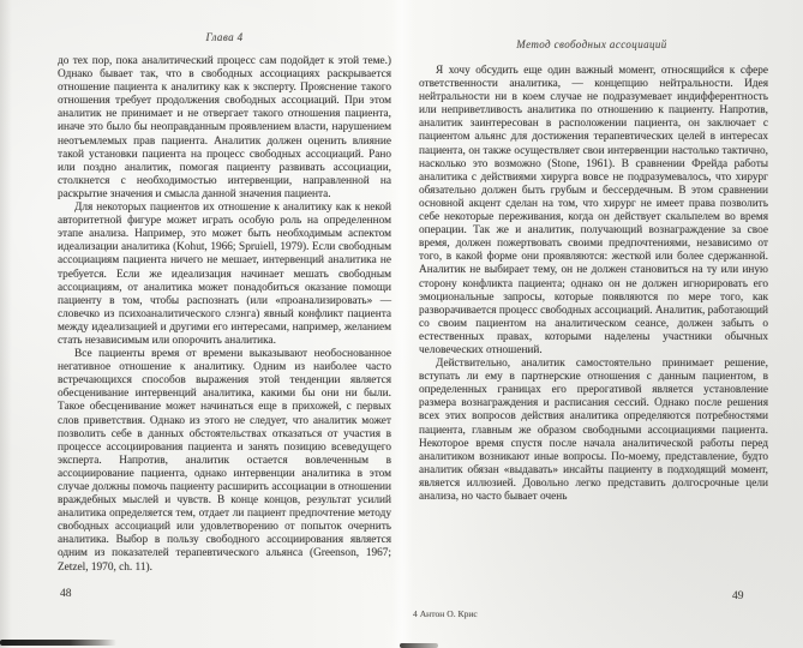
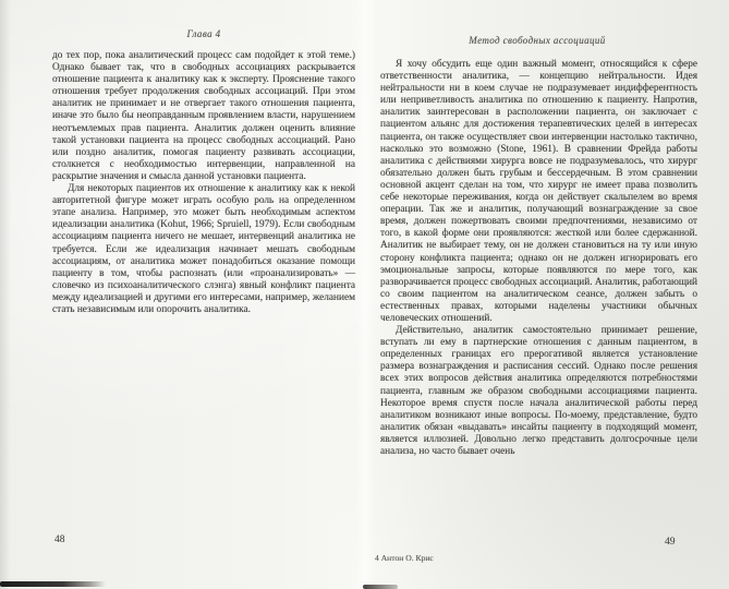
  Глава 4
- до тех пор, пока аналитический процесс сам подойдет к этой теме.) Однако бывает так, что в свободных ассоциациях раскрывается отношение пациента к аналитику как к эксперту. Прояснение такого отношения требует продолжения свободных ассоциаций. При этом аналитик не принимает и не отвергает такого отношения пациента, иначе это было бы неоправданным проявлением власти, нарушением неотъемлемых прав пациента. Аналитик должен оценить влияние такой установки пациента на процесс свободных ассоциаций. Рано или поздно аналитик, помогая пациенту развивать ассоциации, столкнется с необходимостью интервенции, направленной на раскрытие значения и смысла данной значения пациента.
+ до тех пор, пока аналитический процесс сам подойдет к этой теме.) Однако бывает так, что в свободных ассоциациях раскрывается отношение пациента к аналитику как к эксперту. Прояснение такого отношения требует продолжения свободных ассоциаций. При этом аналитик не принимает и не отвергает такого отношения пациента, иначе это было бы неоправданным проявлением власти, нарушением неотъемлемых прав пациента. Аналитик должен оценить влияние такой установки пациента на процесс свободных ассоциаций. Рано или поздно аналитик, помогая пациенту развивать ассоциации, столкнется с необходимостью интервенции, направленной на раскрытие значения и смысла данной установки пациента.
  Для некоторых пациентов их отношение к аналитику как к некой авторитетной фигуре может играть особую роль на определенном этапе анализа. Например, это может быть необходимым аспектом идеализации аналитика (Kohut, 1966; Spruiell, 1979). Если свободным ассоциациям пациента ничего не мешает, интервенций аналитика не требуется. Если же идеализация начинает мешать свободным ассоциациям, от аналитика может понадобиться оказание помощи пациенту в том, чтобы распознать (или «проанализировать» — словечко из психоаналитического слэнга) явный конфликт пациента между идеализацией и другими его интересами, например, желанием стать независимым или опорочить аналитика.
- Все пациенты время от времени выказывают необоснованное негативное отношение к аналитику. Одним из наиболее часто встречающихся способов выражения этой тенденции является обесценивание интервенций аналитика, какими бы они ни были. Такое обесценивание может начинаться еще в прихожей, с первых слов приветствия. Однако из этого не следует, что аналитик может позволить себе в данных обстоятельствах отказаться от участия в процессе ассоциирования пациента и занять позицию всеведущего эксперта. Напротив, аналитик остается вовлеченным в ассоциирование пациента, однако интервенции аналитика в этом случае должны помочь пациенту расширить ассоциации в отношении враждебных мыслей и чувств. В конце концов, результат усилий аналитика определяется тем, отдает ли пациент предпочтение методу свободных ассоциаций или удовлетворению от попыток очернить аналитика. Выбор в пользу свободного ассоциирования является одним из показателей терапевтического альянса (Greenson, 1967; Zetzel, 1970, ch. 11).
  48
  Метод свободных ассоциаций
  Я хочу обсудить еще один важный момент, относящийся к сфере ответственности аналитика, — концепцию нейтральности. Идея нейтральности ни в коем случае не подразумевает индифферентность или неприветливость аналитика по отношению к пациенту. Напротив, аналитик заинтересован в расположении пациента, он заключает с пациентом альянс для достижения терапевтических целей в интересах пациента, он также осуществляет свои интервенции настолько тактично, насколько это возможно (Stone, 1961). В сравнении Фрейда работы аналитика с действиями хирурга вовсе не подразумевалось, что хирург обязательно должен быть грубым и бессердечным. В этом сравнении основной акцент сделан на том, что хирург не имеет права позволить себе некоторые переживания, когда он действует скальпелем во время операции. Так же и аналитик, получающий вознаграждение за свое время, должен пожертвовать своими предпочтениями, независимо от того, в какой форме они проявляются: жесткой или более сдержанной. Аналитик не выбирает тему, он не должен становиться на ту или иную сторону конфликта пациента; однако он не должен игнорировать его эмоциональные запросы, которые появляются по мере того, как разворачивается процесс свободных ассоциаций. Аналитик, работающий со своим пациентом на аналитическом сеансе, должен забыть о естественных правах, которыми наделены участники обычных человеческих отношений.
  Действительно, аналитик самостоятельно принимает решение, вступать ли ему в партнерские отношения с данным пациентом, в определенных границах его прерогативой является установление размера вознаграждения и расписания сессий. Однако после решения всех этих вопросов действия аналитика определяются потребностями пациента, главным же образом свободными ассоциациями пациента. Некоторое время спустя после начала аналитической работы перед аналитиком возникают иные вопросы. По-моему, представление, будто аналитик обязан «выдавать» инсайты пациенту в подходящий момент, является иллюзией. Довольно легко представить долгосрочные цели анализа, но часто бывает очень
  49
  4 Антон О. Крис
